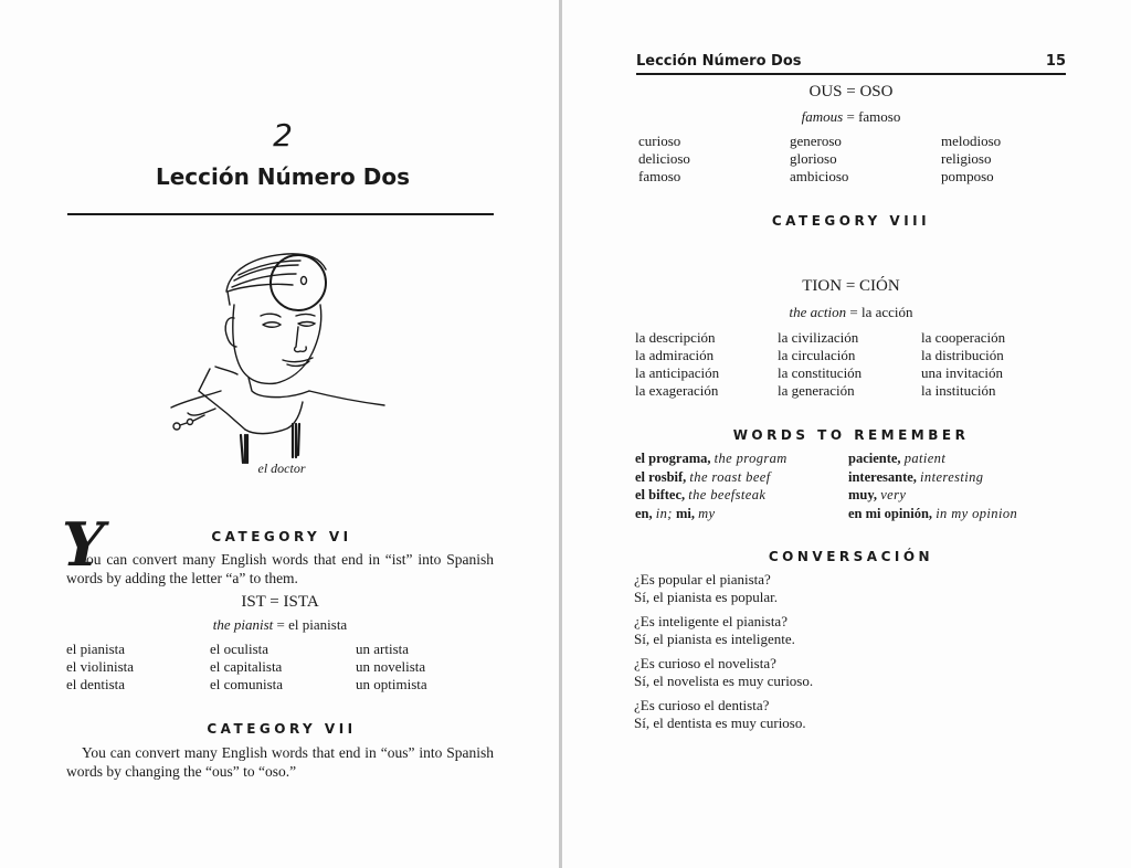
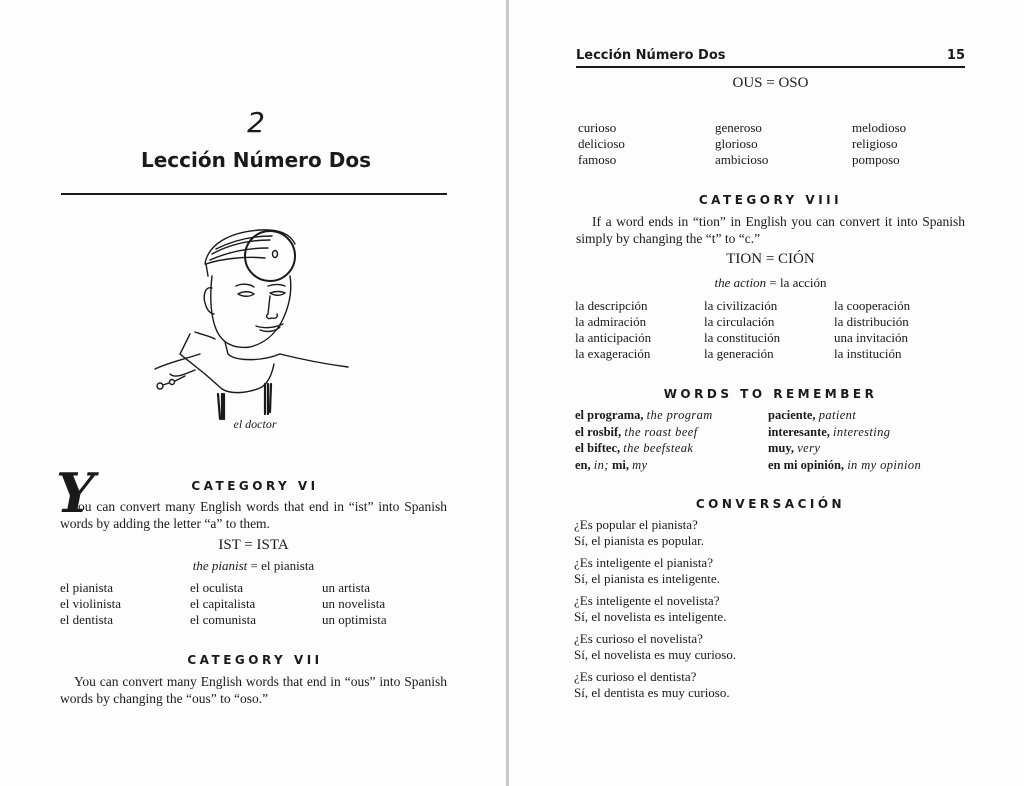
  2
  Lección Número Dos
  el doctor
  Y
  CATEGORY VI
  ou can convert many English words that end in “ist” into Spanish words by adding the letter “a” to them.
  IST = ISTA
  the pianist = el pianista
  el pianista
  el oculista
  un artista
  el violinista
  el capitalista
  un novelista
  el dentista
  el comunista
  un optimista
  CATEGORY VII
  You can convert many English words that end in “ous” into Spanish words by changing the “ous” to “oso.”
  Lección Número Dos
  15
  OUS = OSO
- famous = famoso
  curioso
  generoso
  melodioso
  delicioso
  glorioso
  religioso
  famoso
  ambicioso
  pomposo
  CATEGORY VIII
+ If a word ends in “tion” in English you can convert it into Spanish simply by changing the “t” to “c.”
  TION = CIÓN
  the action = la acción
  la descripción
  la civilización
  la cooperación
  la admiración
  la circulación
  la distribución
  la anticipación
  la constitución
  una invitación
  la exageración
  la generación
  la institución
  WORDS TO REMEMBER
  el programa, the program
  paciente, patient
  el rosbif, the roast beef
  interesante, interesting
  el biftec, the beefsteak
  muy, very
  en, in; mi, my
  en mi opinión, in my opinion
  CONVERSACIÓN
  ¿Es popular el pianista?
  Sí, el pianista es popular.
  ¿Es inteligente el pianista?
  Sí, el pianista es inteligente.
+ ¿Es inteligente el novelista?
+ Sí, el novelista es inteligente.
  ¿Es curioso el novelista?
  Sí, el novelista es muy curioso.
  ¿Es curioso el dentista?
  Sí, el dentista es muy curioso.
